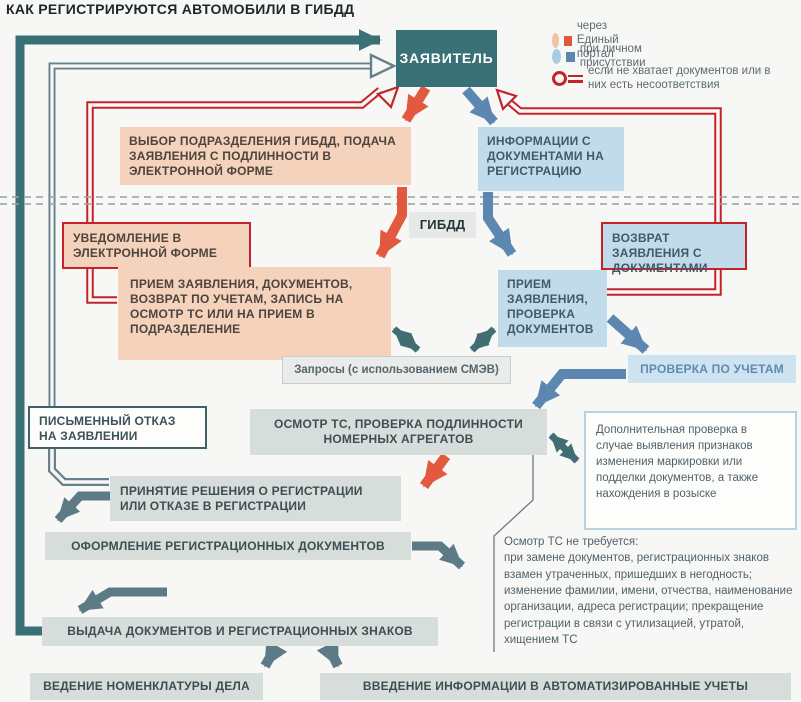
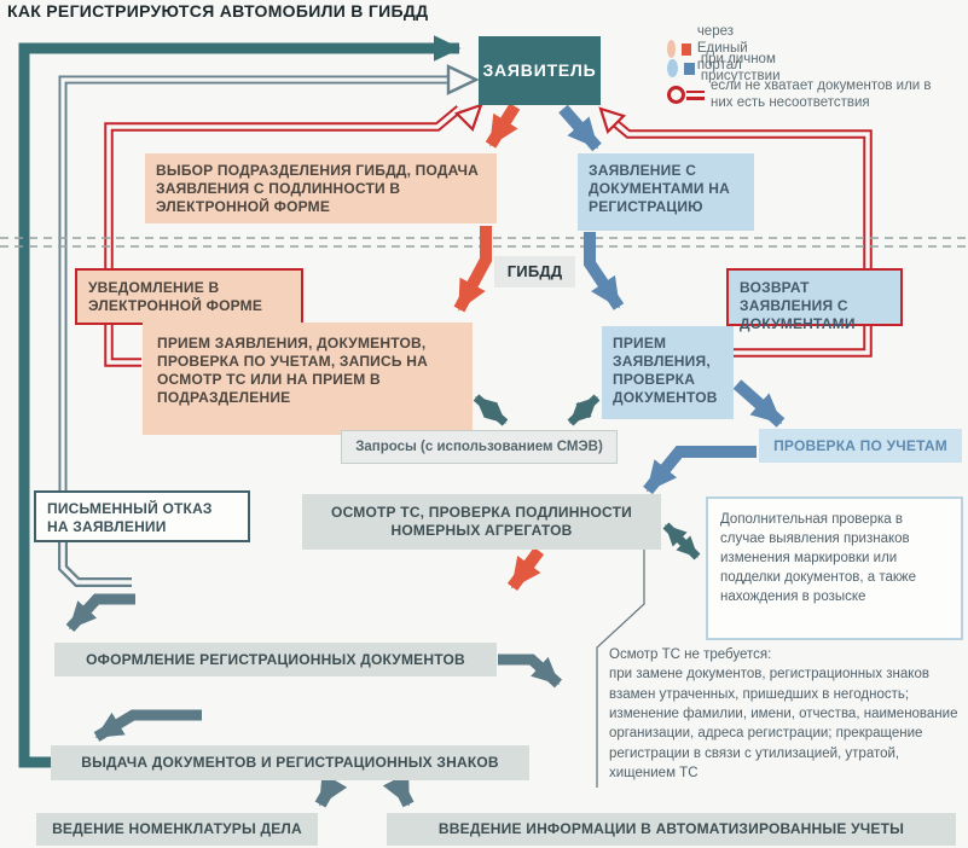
  КАК РЕГИСТРИРУЮТСЯ АВТОМОБИЛИ В ГИБДД
  через Единый портал
  при личном присутствии
  если не хватает документов или в них есть несоответствия
  ЗАЯВИТЕЛЬ
  ВЫБОР ПОДРАЗДЕЛЕНИЯ ГИБДД, ПОДАЧА ЗАЯВЛЕНИЯ С ПОДЛИННОСТИ В ЭЛЕКТРОННОЙ ФОРМЕ
- ИНФОРМАЦИИ С ДОКУМЕНТАМИ НА РЕГИСТРАЦИЮ
+ ЗАЯВЛЕНИЕ С ДОКУМЕНТАМИ НА РЕГИСТРАЦИЮ
  ГИБДД
  УВЕДОМЛЕНИЕ В ЭЛЕКТРОННОЙ ФОРМЕ
  ВОЗВРАТ ЗАЯВЛЕНИЯ С ДОКУМЕНТАМИ
- ПРИЕМ ЗАЯВЛЕНИЯ, ДОКУМЕНТОВ, ВОЗВРАТ ПО УЧЕТАМ, ЗАПИСЬ НА ОСМОТР ТС ИЛИ НА ПРИЕМ В ПОДРАЗДЕЛЕНИЕ
+ ПРИЕМ ЗАЯВЛЕНИЯ, ДОКУМЕНТОВ, ПРОВЕРКА ПО УЧЕТАМ, ЗАПИСЬ НА ОСМОТР ТС ИЛИ НА ПРИЕМ В ПОДРАЗДЕЛЕНИЕ
  ПРИЕМ ЗАЯВЛЕНИЯ, ПРОВЕРКА ДОКУМЕНТОВ
  ПРОВЕРКА ПО УЧЕТАМ
  Запросы (с использованием СМЭВ)
  ОСМОТР ТС, ПРОВЕРКА ПОДЛИННОСТИ НОМЕРНЫХ АГРЕГАТОВ
  ПИСЬМЕННЫЙ ОТКАЗ НА ЗАЯВЛЕНИИ
  Дополнительная проверка в случае выявления признаков изменения маркировки или подделки документов, а также нахождения в розыске
- ПРИНЯТИЕ РЕШЕНИЯ О РЕГИСТРАЦИИ ИЛИ ОТКАЗЕ В РЕГИСТРАЦИИ
  ОФОРМЛЕНИЕ РЕГИСТРАЦИОННЫХ ДОКУМЕНТОВ
  ВЫДАЧА ДОКУМЕНТОВ И РЕГИСТРАЦИОННЫХ ЗНАКОВ
  ВЕДЕНИЕ НОМЕНКЛАТУРЫ ДЕЛА
  ВВЕДЕНИЕ ИНФОРМАЦИИ В АВТОМАТИЗИРОВАННЫЕ УЧЕТЫ
  Осмотр ТС не требуется:
  при замене документов, регистрационных знаков взамен утраченных, пришедших в негодность; изменение фамилии, имени, отчества, наименование организации, адреса регистрации; прекращение регистрации в связи с утилизацией, утратой, хищением ТС
